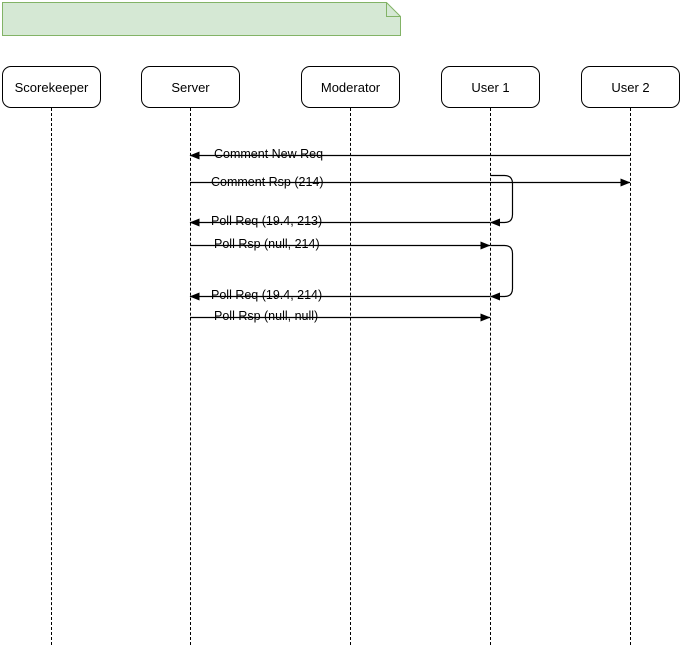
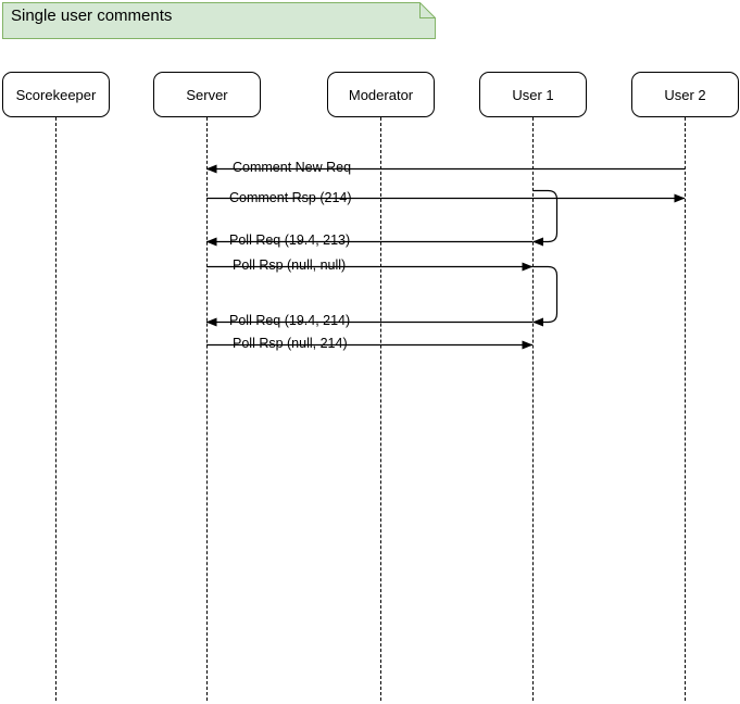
+ Single user comments
  Scorekeeper
  Server
  Moderator
  User 1
  User 2
  Comment New Req
  Comment Rsp (214)
  Poll Req (19.4, 213)
- Poll Rsp (null, 214)
+ Poll Rsp (null, null)
  Poll Req (19.4, 214)
- Poll Rsp (null, null)
+ Poll Rsp (null, 214)
